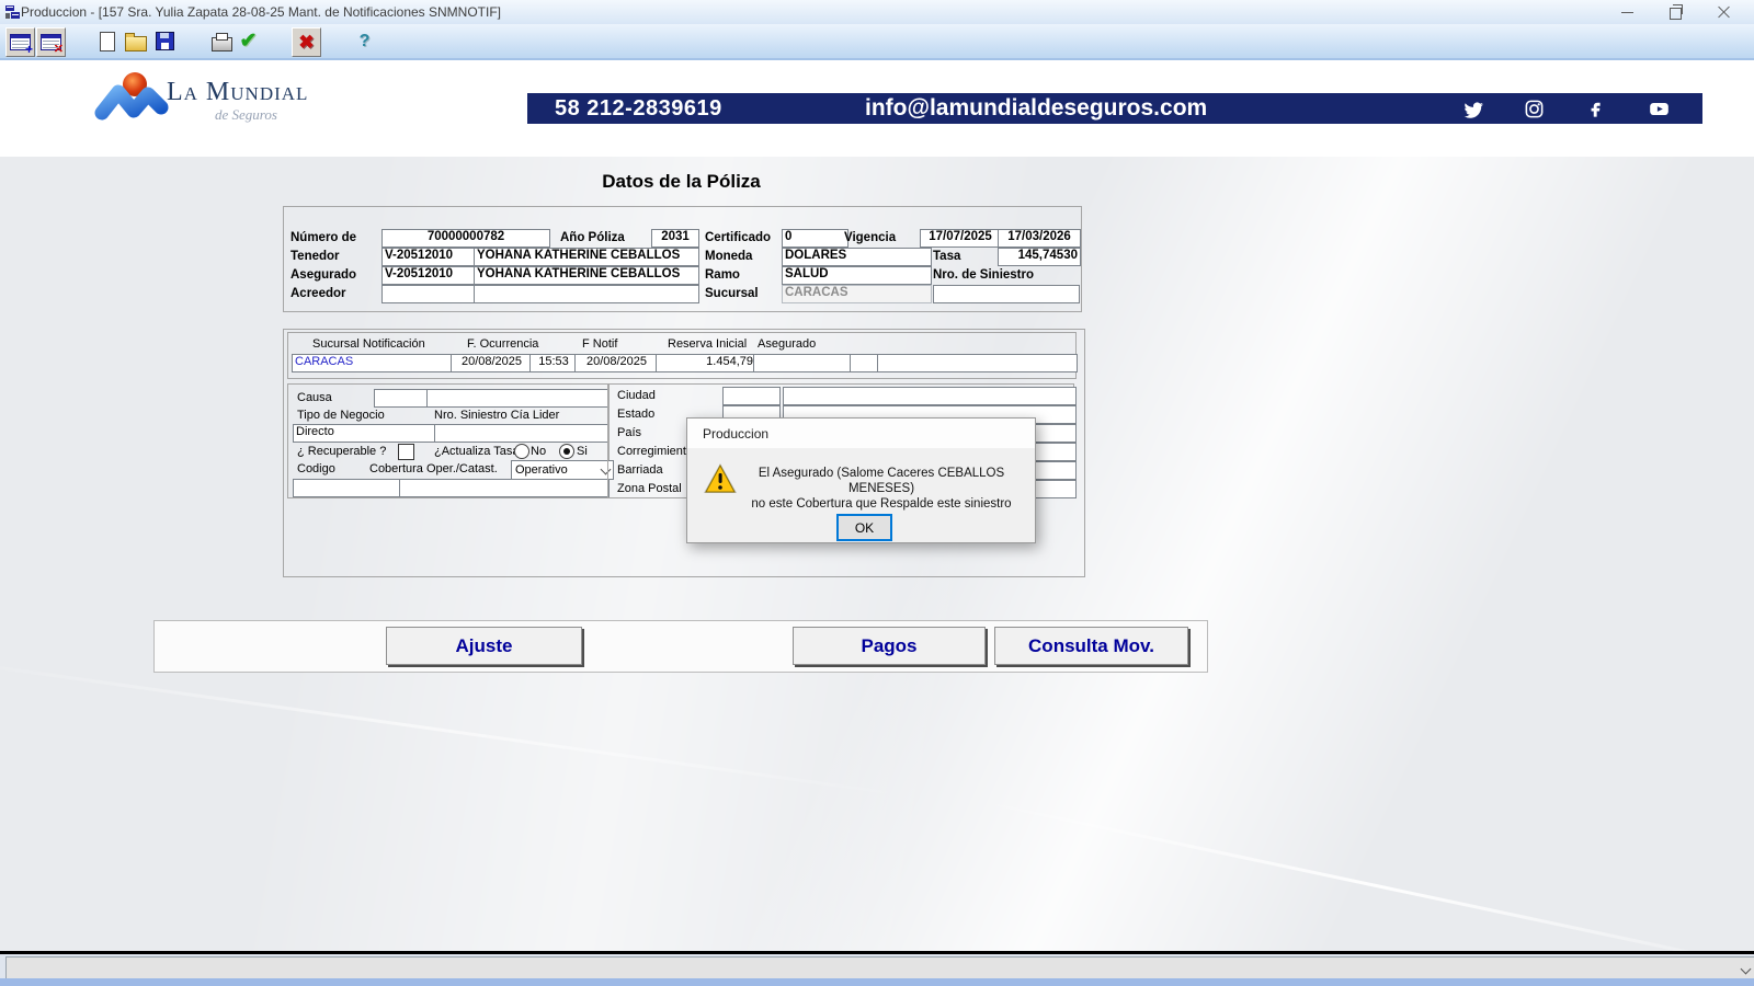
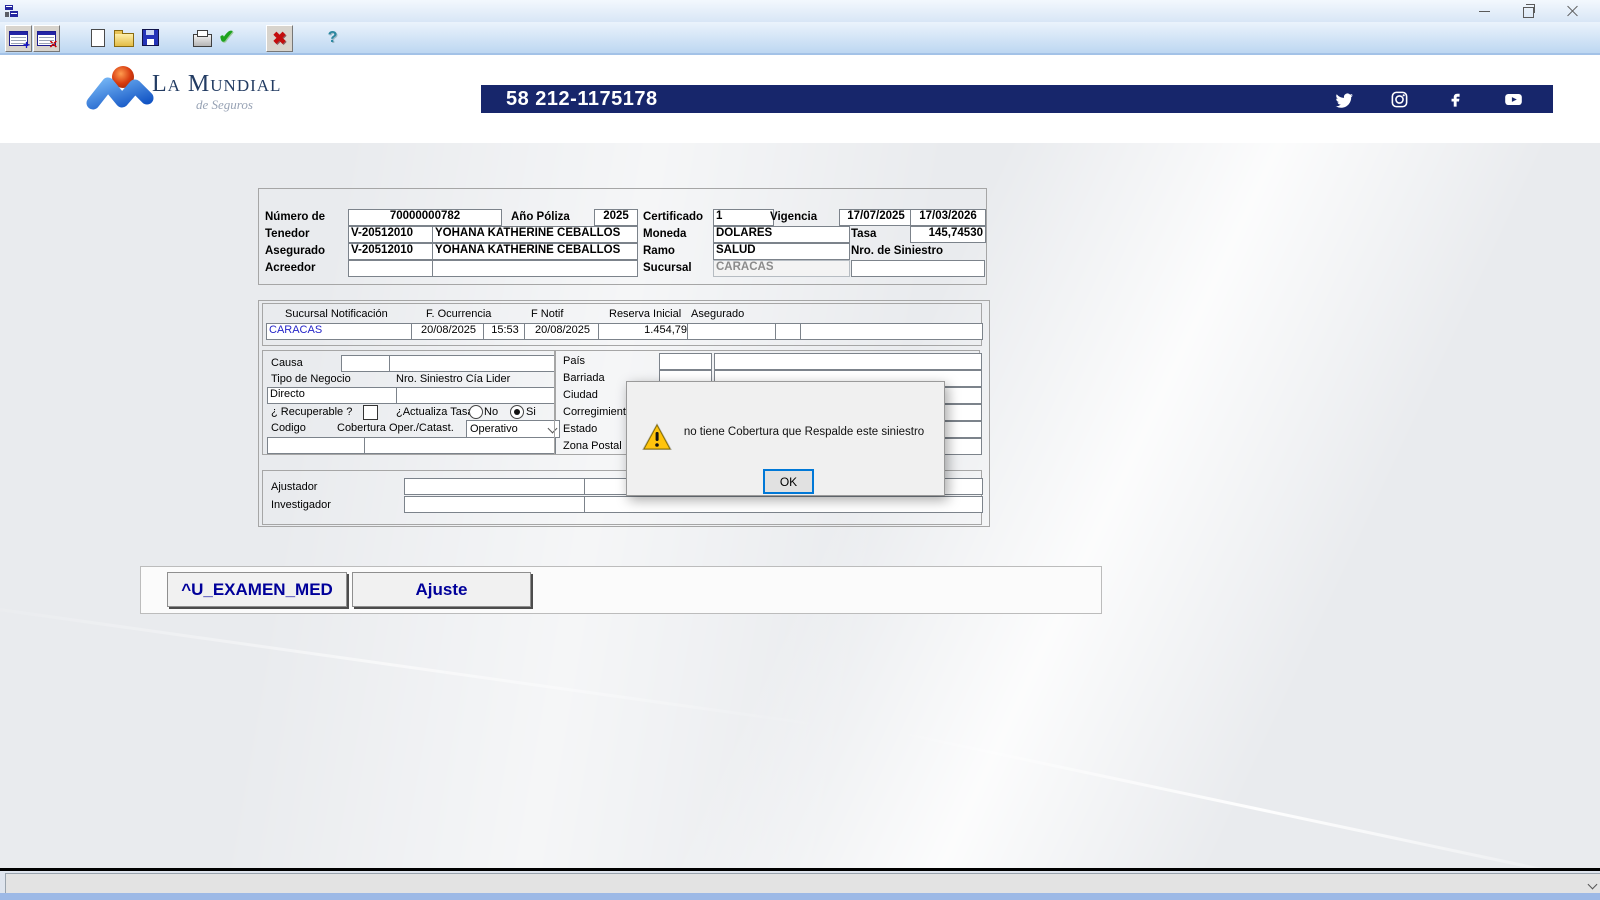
- Produccion - [157 Sra. Yulia Zapata 28-08-25 Mant. de Notificaciones SNMNOTIF]
  +
  ✕
  ✔
  ✖
  ?
  La Mundial
  de Seguros
- 58 212-2839619
+ 58 212-1175178
- info@lamundialdeseguros.com
- Datos de la Póliza
  Número de
  70000000782
  Año Póliza
- 2031
+ 2025
  Certificado
- 0
+ 1
  Vigencia
  17/07/2025
  17/03/2026
  Tenedor
  V-20512010
  YOHANA KATHERINE CEBALLOS
  Moneda
  DOLARES
  Tasa
  145,74530
  Asegurado
  V-20512010
  YOHANA KATHERINE CEBALLOS
  Ramo
  SALUD
  Nro. de Siniestro
  Acreedor
  Sucursal
  CARACAS
  Sucursal Notificación
  F. Ocurrencia
  F Notif
  Reserva Inicial
  Asegurado
  CARACAS
  20/08/2025
  15:53
  20/08/2025
  1.454,79
  Causa
  Tipo de Negocio
  Nro. Siniestro Cía Lider
  Directo
  ¿ Recuperable ?
  ¿Actualiza Tas
  No
  Si
  Codigo
  Cobertura Oper./Catast.
  Operativo
- Ciudad
+ País
- Estado
+ Barriada
- País
+ Ciudad
  Corregimient
- Barriada
+ Estado
  Zona Postal
+ Ajustador
+ Investigador
+ ^U_EXAMEN_MED
  Ajuste
- Pagos
- Consulta Mov.
- Produccion
- El Asegurado (Salome Caceres CEBALLOS MENESES)
- no este Cobertura que Respalde este siniestro
+ no tiene Cobertura que Respalde este siniestro
  OK
